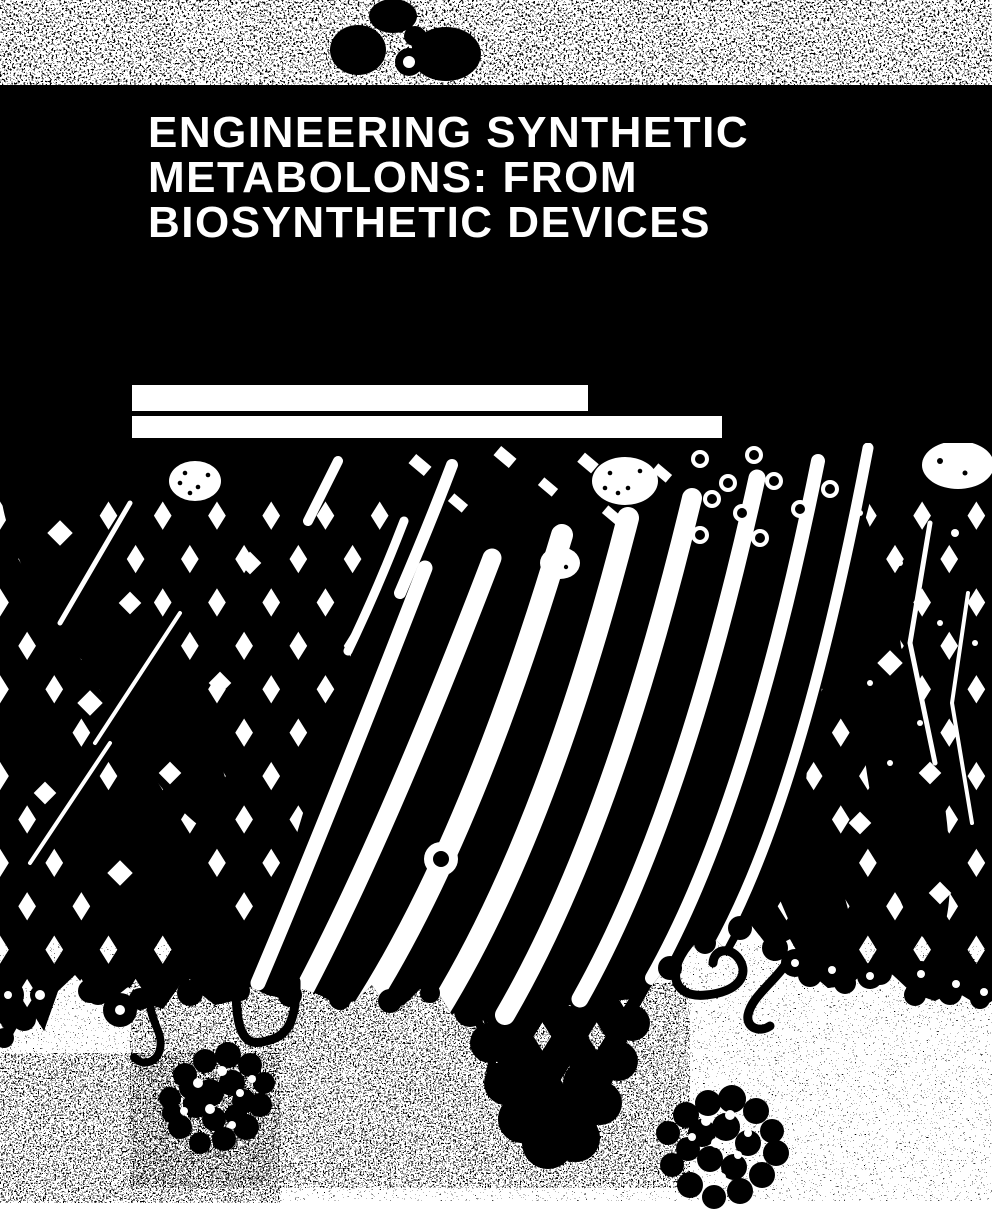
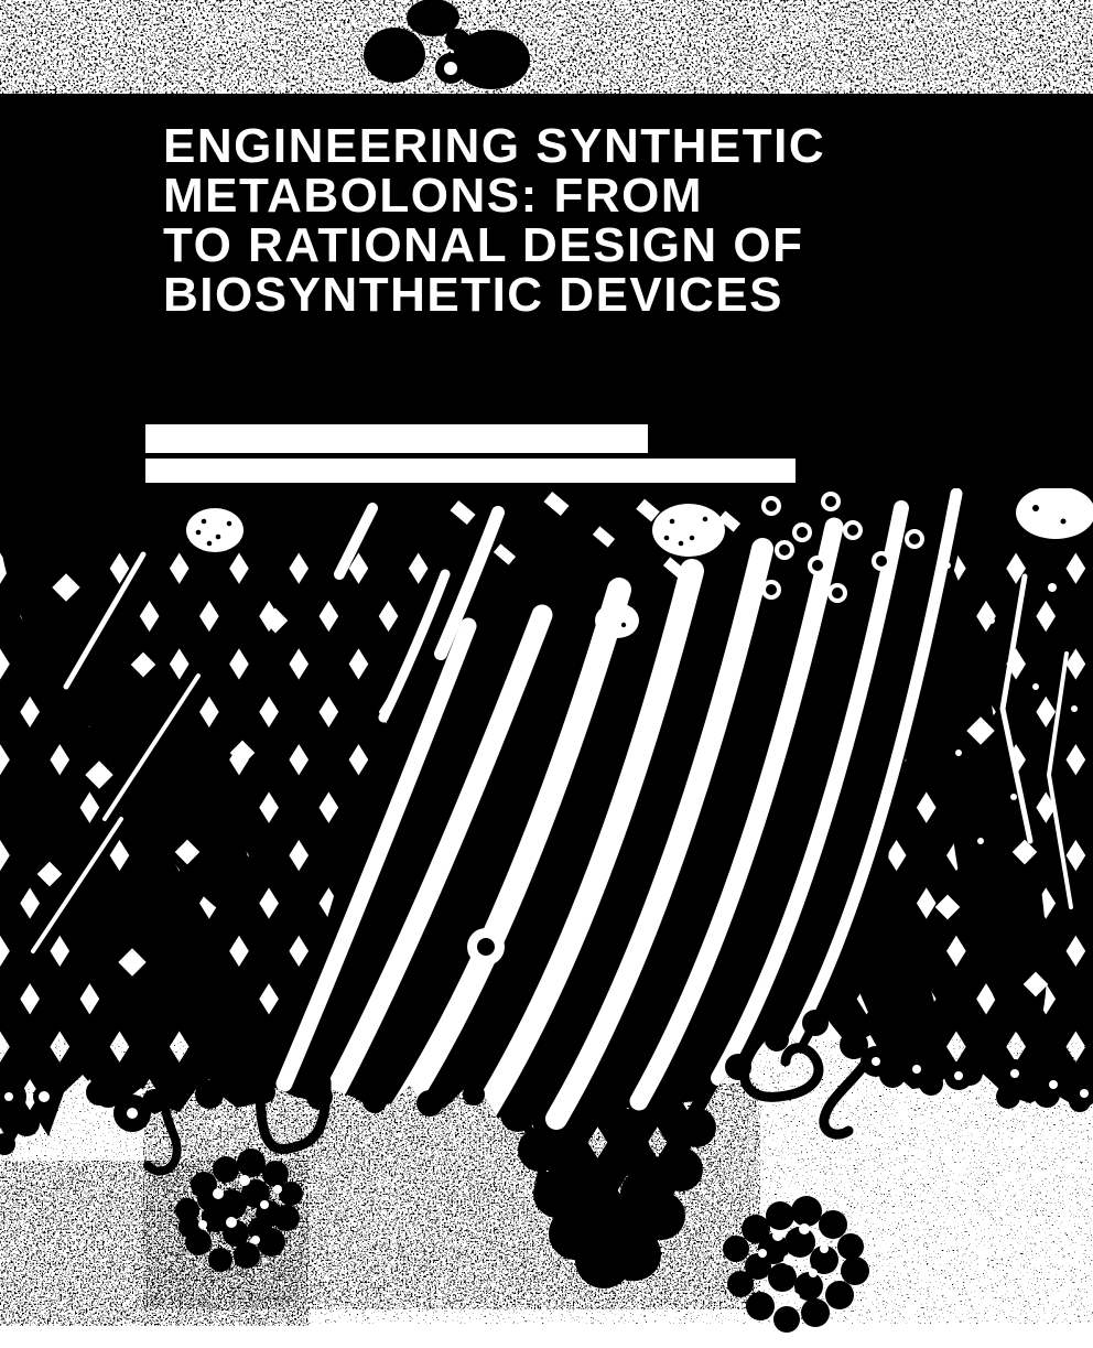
  ENGINEERING SYNTHETIC
  METABOLONS: FROM
+ TO RATIONAL DESIGN OF
  BIOSYNTHETIC DEVICES
